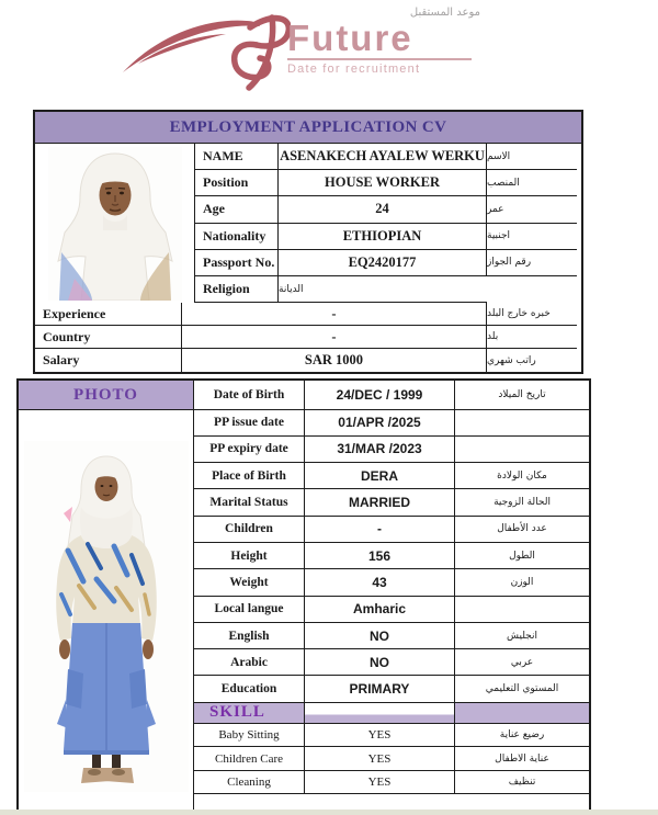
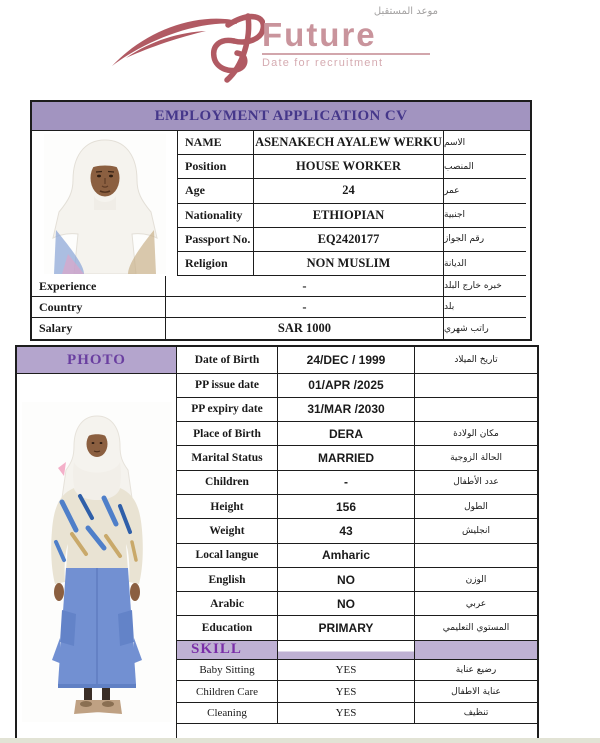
  موعد المستقبل
  Future
  Date for recruitment
  EMPLOYMENT APPLICATION CV
  NAME
  ASENAKECH AYALEW WERKU
  الاسم
  Position
  HOUSE WORKER
  المنصب
  Age
  24
  عمر
  Nationality
  ETHIOPIAN
  اجنبية
  Passport No.
  EQ2420177
  رقم الجواز
  Religion
+ NON MUSLIM
  الديانة
  Experience
  -
  خبره خارج البلد
  Country
  -
  بلد
  Salary
  SAR 1000
  راتب شهري
  PHOTO
  Date of Birth
  24/DEC / 1999
  تاريخ الميلاد
  PP issue date
  01/APR /2025
  PP expiry date
- 31/MAR /2023
+ 31/MAR /2030
  Place of Birth
  DERA
  مكان الولادة
  Marital Status
  MARRIED
  الحالة الزوجية
  Children
  -
  عدد الأطفال
  Height
  156
  الطول
  Weight
  43
- الوزن
+ انجليش
  Local langue
  Amharic
  English
  NO
- انجليش
+ الوزن
  Arabic
  NO
  عربي
  Education
  PRIMARY
  المستوي التعليمي
  SKILL
  Baby Sitting
  YES
  رضيع عناية
  Children Care
  YES
  عناية الاطفال
  Cleaning
  YES
  تنظيف
